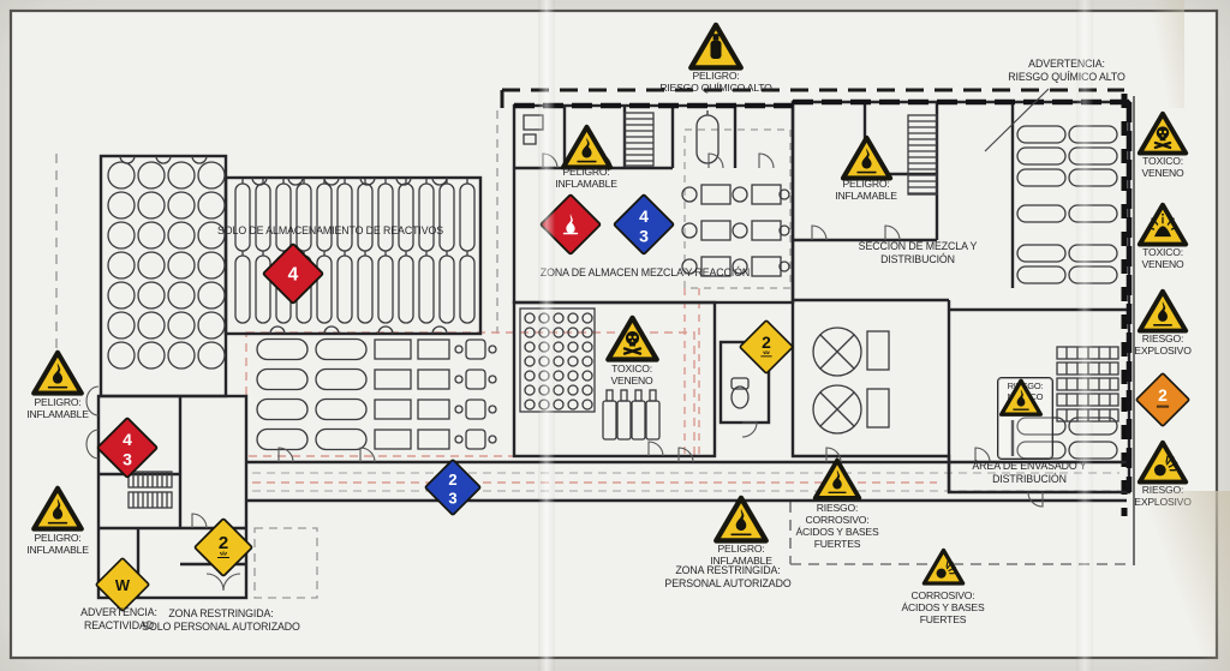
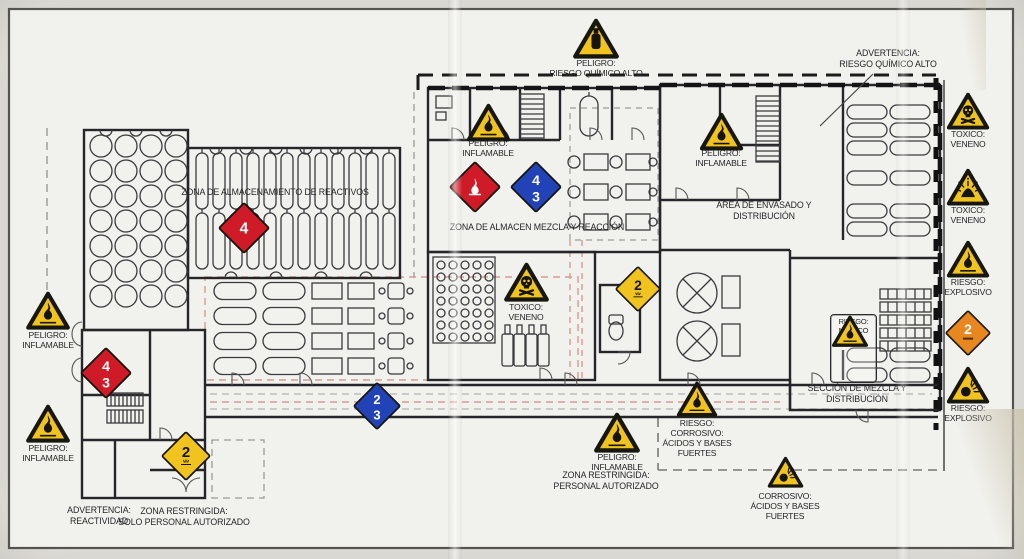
  PELIGRO:
  RIESGO QUÍMICO ALTO
  PELIGRO:
  INFLAMABLE
  PELIGRO:
  INFLAMABLE
  TOXICO:
  VENENO
  TOXICO:
  VENENO
  RIESGO:
  EXPLOSIVO
  RIESGO:
  PELIGRO:
  INFLAMABLE
  PELIGRO:
  INFLAMABLE
  TOXICO:
  VENENO
  PELIGRO:
  INFLAMABLE
  RIESGO:
  CORROSIVO:
  ÁCIDOS Y BASES
  FUERTES
  CORROSIVO:
  ÁCIDOS Y BASES
  FUERTES
  RIGO:
  4
  4
  3
  4
  3
  2
  2
  3
  2
  2
- W
- SOLO DE ALMACENAMIENTO DE REACTIVOS
+ ZONA DE ALMACENAMIENTO DE REACTIVOS
  NA DE ALMACEN MEZCLA Y REACCIÓN
- SECCIÓN DE MEZCLA Y
+ ÁREA DE ENVASADO Y
  DISTRIBUCIÓN
- ÁREA DE ENVASADO Y
+ SECCIÓN DE MEZCLA Y
  DISTRIBUCIÓN
  ZONA RESTRINGIDA:
  PERSONAL AUTORIZADO
  ZONA RESTRINGIDA:
  SOLO PERSONAL AUTORIZADO
  ADVERTENCIA:
  REACTIVIDAD
  ADVERTENCIA:
  RIESGO QUÍMICO ALTO
